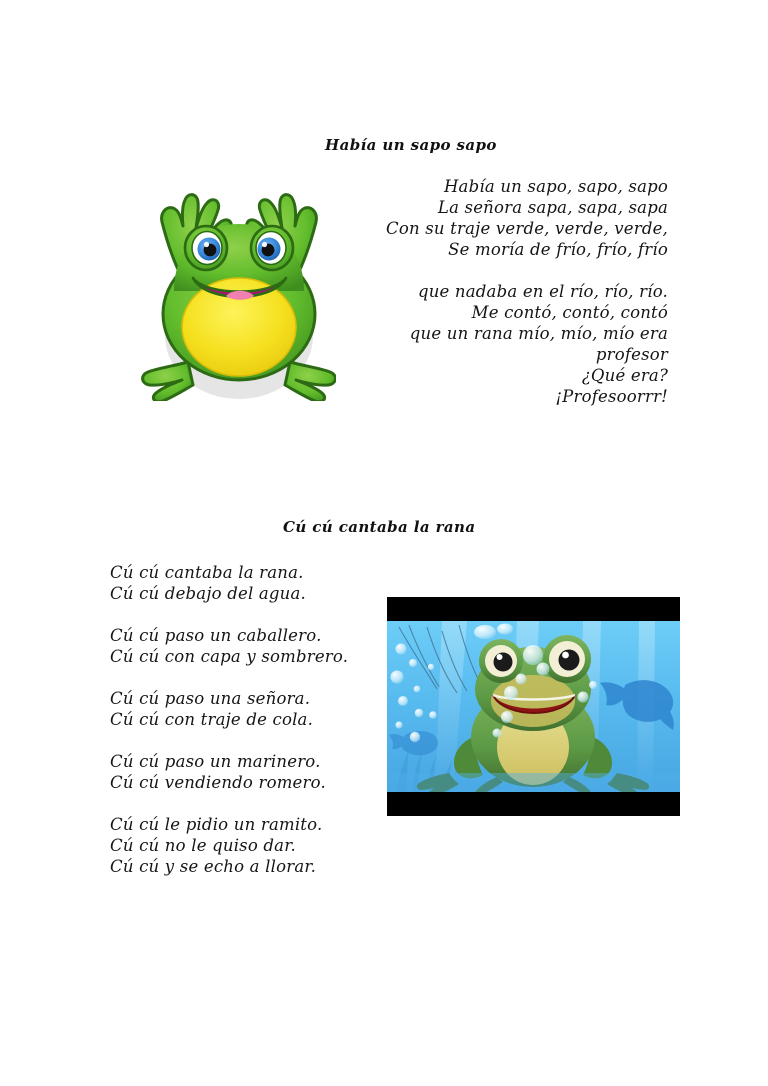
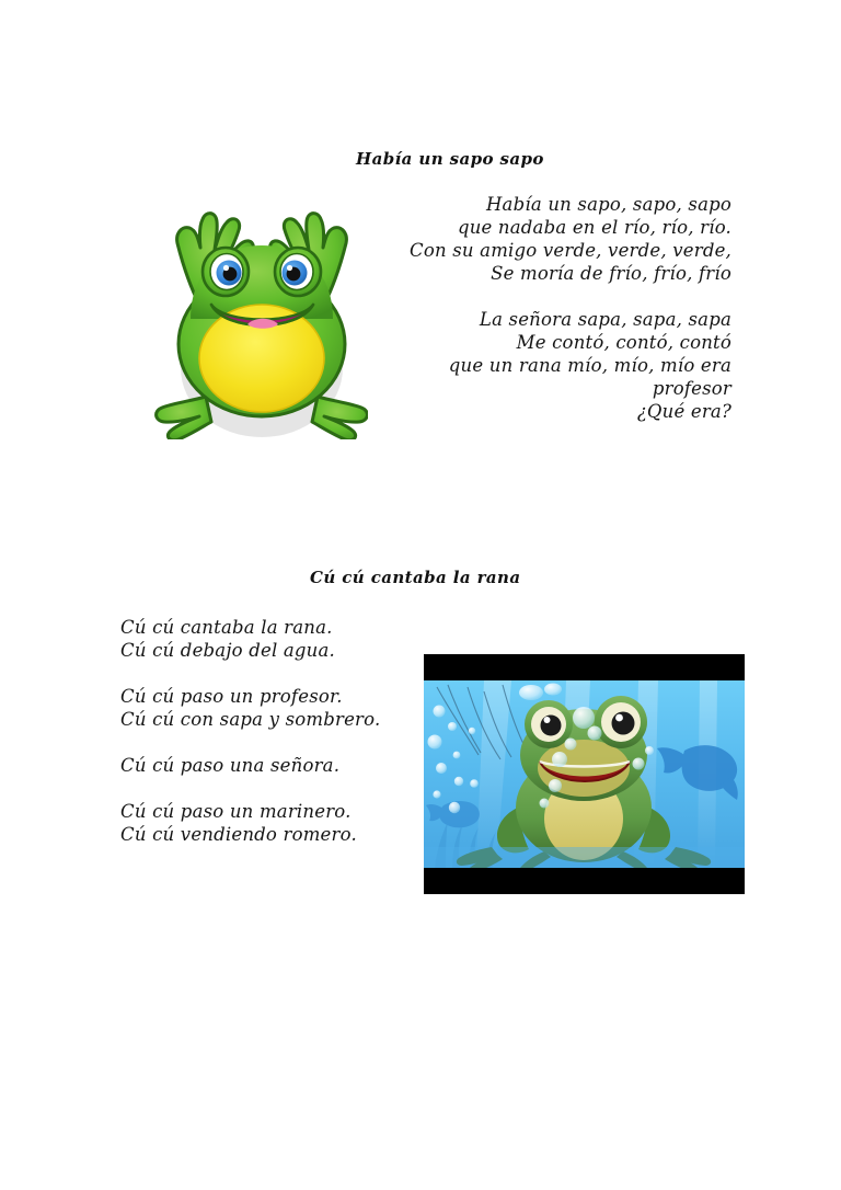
  Había un sapo sapo
  Había un sapo, sapo, sapo
- La señora sapa, sapa, sapa
+ que nadaba en el río, río, río.
- Con su traje verde, verde, verde,
+ Con su amigo verde, verde, verde,
  Se moría de frío, frío, frío
- que nadaba en el río, río, río.
+ La señora sapa, sapa, sapa
  Me contó, contó, contó
  que un rana mío, mío, mío era
  profesor
  ¿Qué era?
- ¡Profesoorrr!
  Cú cú cantaba la rana
  Cú cú cantaba la rana.
  Cú cú debajo del agua.
- Cú cú paso un caballero.
+ Cú cú paso un profesor.
- Cú cú con capa y sombrero.
+ Cú cú con sapa y sombrero.
  Cú cú paso una señora.
- Cú cú con traje de cola.
  Cú cú paso un marinero.
  Cú cú vendiendo romero.
- Cú cú le pidio un ramito.
- Cú cú no le quiso dar.
- Cú cú y se echo a llorar.
